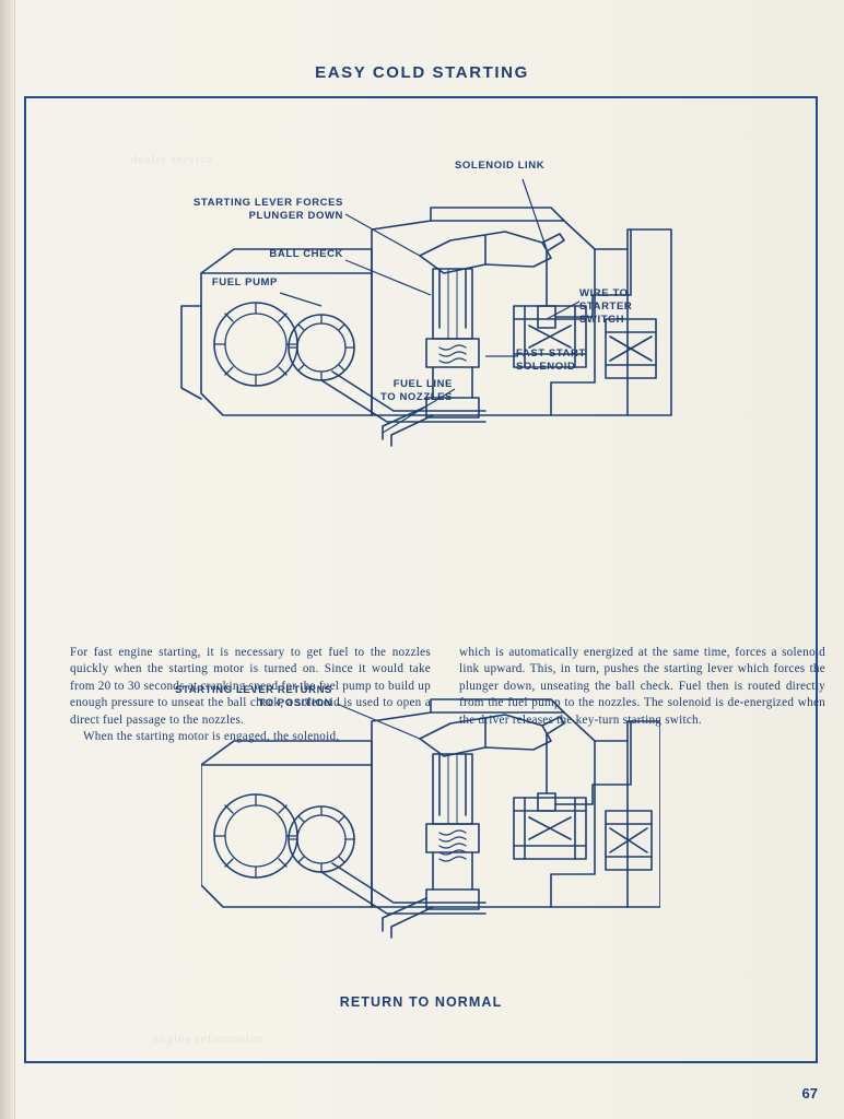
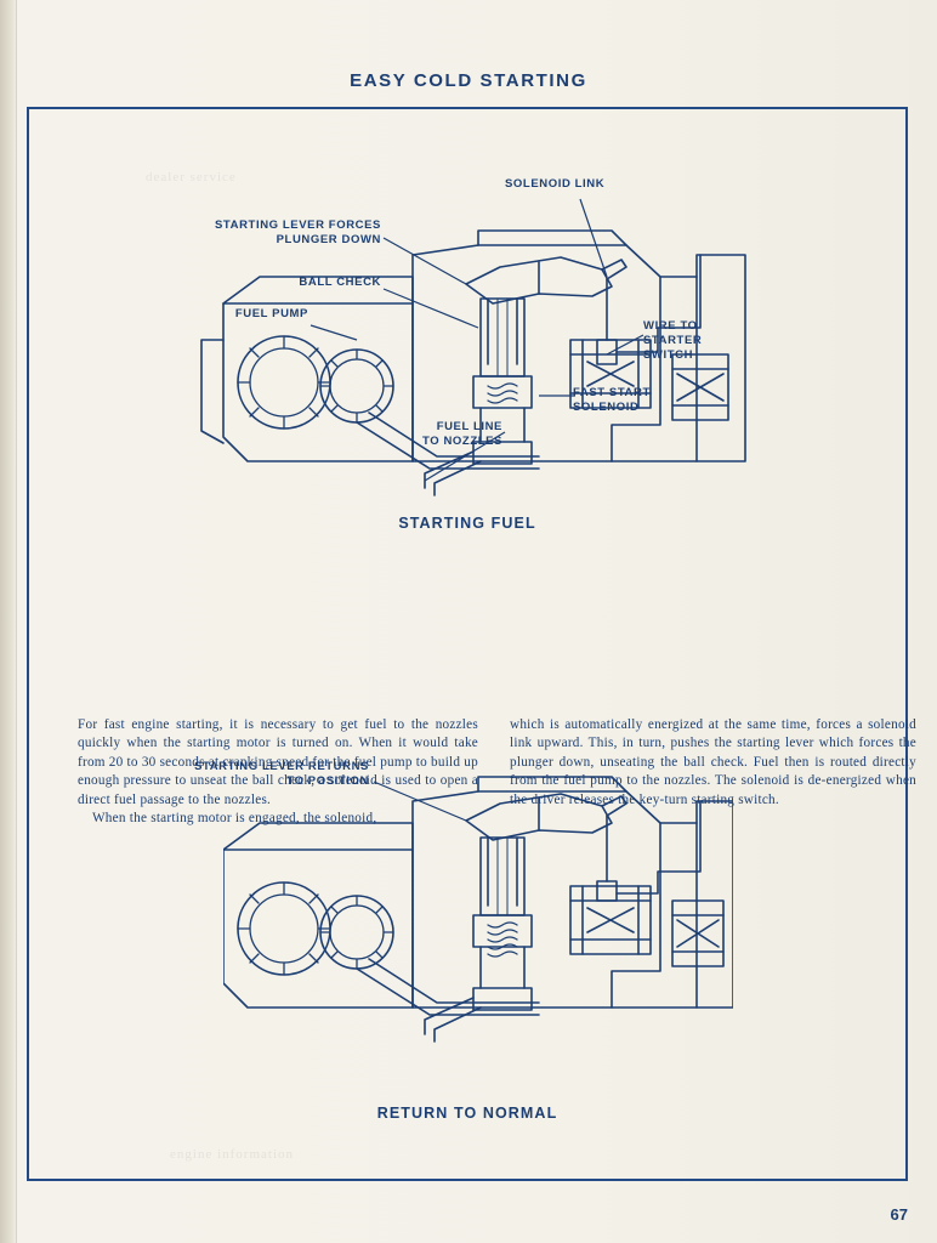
  EASY COLD STARTING
  SOLENOID LINK
  STARTING LEVER FORCES
  PLUNGER DOWN
  BALL CHECK
  FUEL PUMP
  WIRE TO STARTER
  SWITCH
  FAST START
  SOLENOID
  FUEL LINE
  TO NOZZLS
+ STARTING FUEL
- For fast engine starting, it is necessary to get fuel to the nozzles quickly when the starting motor is turned on. Since it would take from 20 to 30 seconds at cranking speed for the fuel pump to build up enough pressure to unseat the ball check, a solenoid is used to open a direct fuel passage to the nozzles.
+ For fast engine starting, it is necessary to get fuel to the nozzles quickly when the starting motor is turned on. When it would take from 20 to 30 seconds at cranking speed for the fuel pump to build up enough pressure to unseat the ball check, a solenoid is used to open a direct fuel passage to the nozzles.
  When the starting motor is engaged, the solenoid,
  which is automatically energized at the same time, forces a solenoid link upward. This, in turn, pushes the starting lever which forces the plunger down, unseating the ball check. Fuel then is routed directly from the fuel pump to the nozzles. The solenoid is de-energized when th driver reases the key-turn starting switch.
  STARTING LEVER RETURNS
  TO POSITION
  RETURN TO NORMAL
  67
